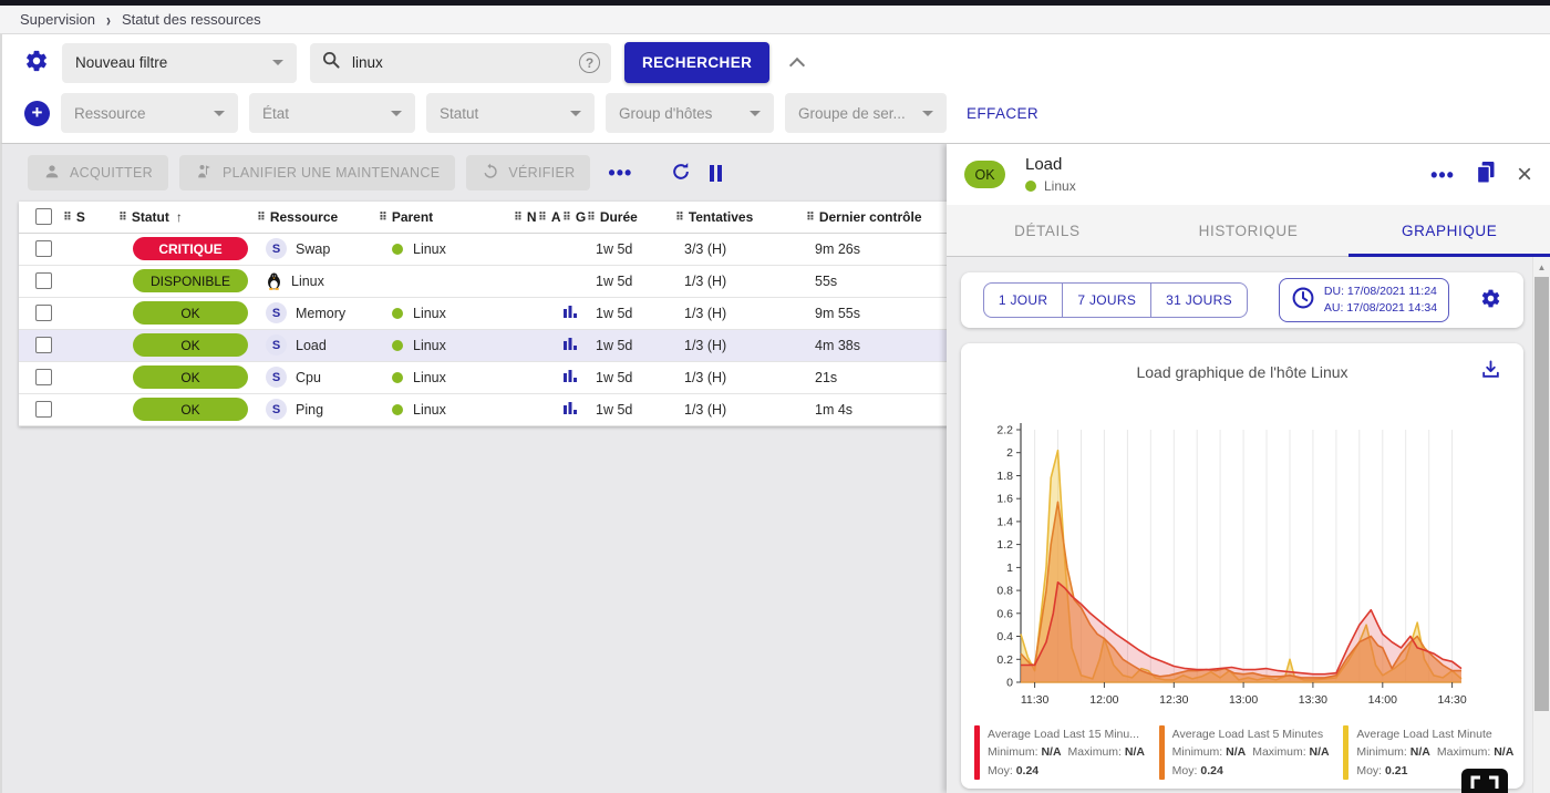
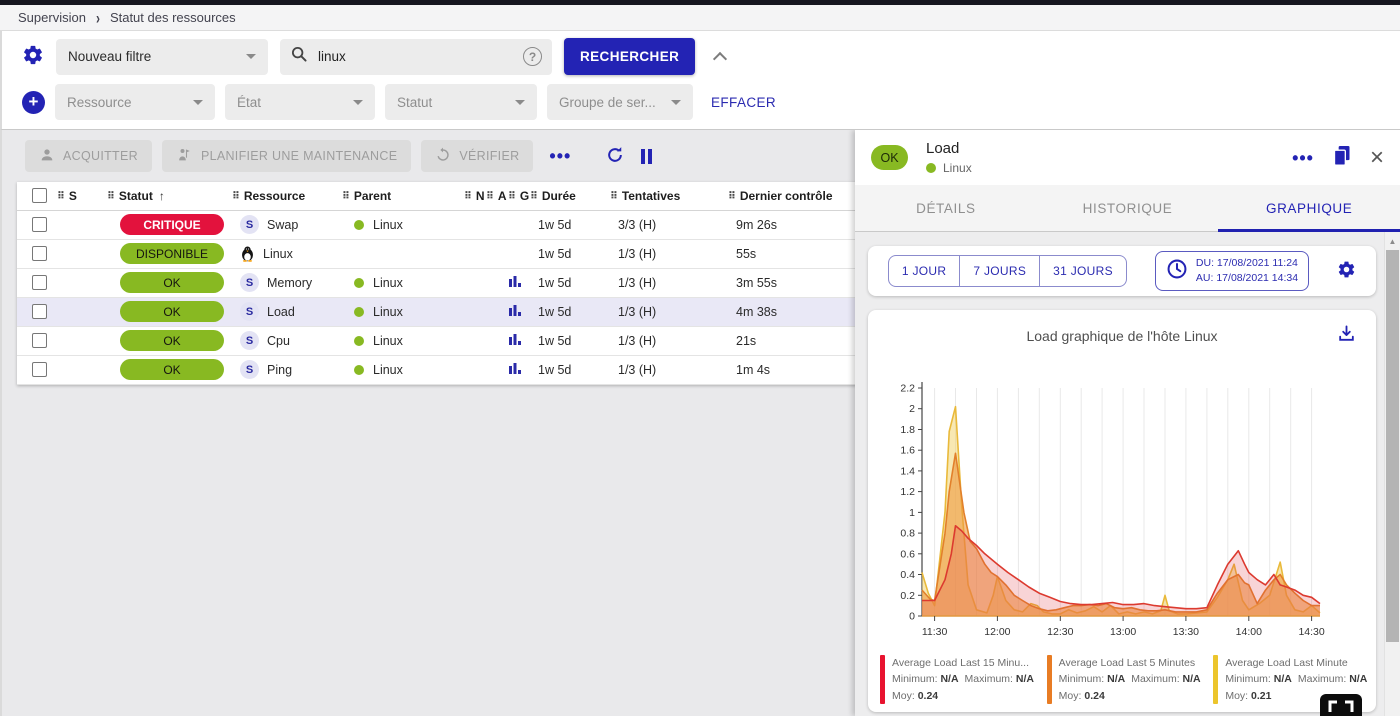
  Supervision
  ›
  Statut des ressources
  Nouveau filtre
  linux
  ?
  RECHERCHER
  +
  Ressource
  État
  Statut
- Group d'hôtes
  Groupe de ser...
  EFFACER
  ACQUITTER
  PLANIFIER UNE MAINTENANCE
  VÉRIFIER
  •••
  	⠿ S	⠿ Statut ↑	⠿ Ressource	⠿ Parent	⠿ N	⠿ A	⠿ G	⠿ Durée	⠿ Tentatives	⠿ Dernier contrôle
  		CRITIQUE	S Swap	Linux				1w 5d	3/3 (H)	9m 26s
  		DISPONIBLE	Linux					1w 5d	1/3 (H)	55s
- 		OK	S Memory	Linux				1w 5d	1/3 (H)	9m 55s
+ 		OK	S Memory	Linux				1w 5d	1/3 (H)	3m 55s
  		OK	S Load	Linux				1w 5d	1/3 (H)	4m 38s
  		OK	S Cpu	Linux				1w 5d	1/3 (H)	21s
  		OK	S Ping	Linux				1w 5d	1/3 (H)	1m 4s
  OK
  Load
  Linux
  •••
  ×
  DÉTAILS
  HISTORIQUE
  GRAPHIQUE
  1 JOUR
  7 JOURS
  31 JOURS
  DU: 17/08/2021 11:24
  AU: 17/08/2021 14:34
  Load graphique de l'hôte Linux
  0
  0.2
  0.4
  0.6
  0.8
  1
  1.2
  1.4
  1.6
  1.8
  2
  2.2
  11:30
  12:00
  12:30
  13:00
  13:30
  14:00
  14:30
  Average Load Last 15 Minu...
  Minimum: N/A Maximum: N/A
  Moy: 0.24
  Average Load Last 5 Minutes
  Minimum: N/A Maximum: N/A
  Moy: 0.24
  Average Load Last Minute
  Minimum: N/A Maximum: N/A
  Moy: 0.21
  ▲
